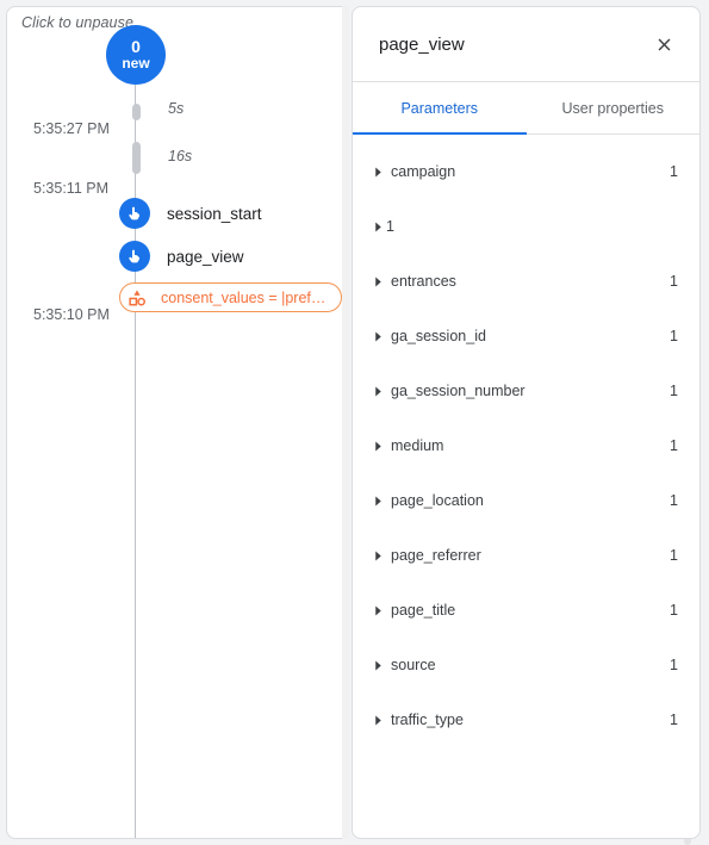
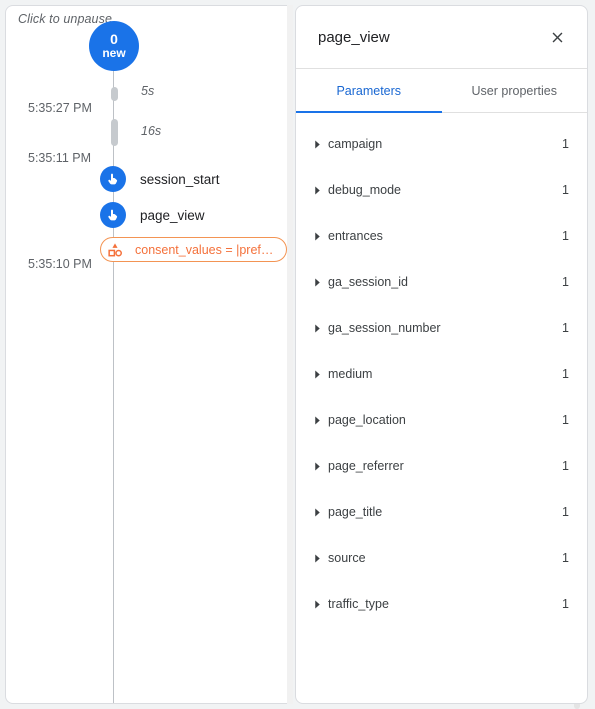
  Click to unpause
  0
  new
  5s
  16s
  5:35:27 PM
  5:35:11 PM
  5:35:10 PM
  session_start
  page_view
  consent_values = |prefer.
  page_view
  Parameters
  User properties
  campaign
  1
+ debug_mode
  1
  entrances
  1
  ga_session_id
  1
  ga_session_number
  1
  medium
  1
  page_location
  1
  page_referrer
  1
  page_title
  1
  source
  1
  traffic_type
  1
